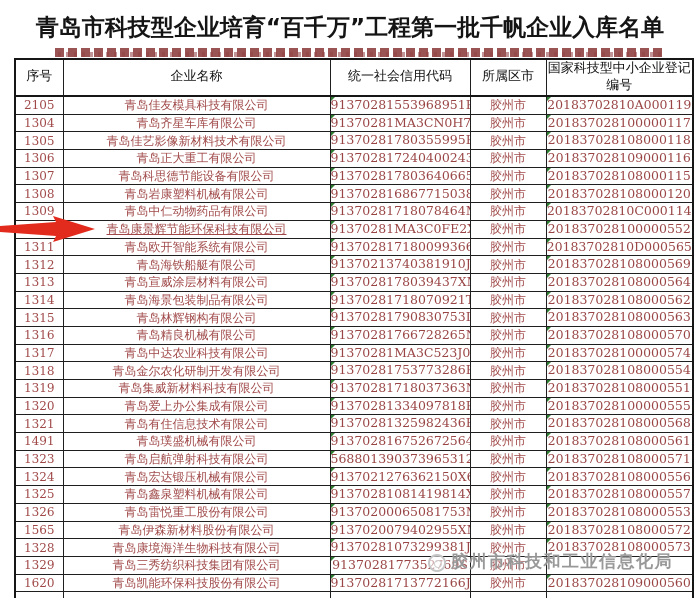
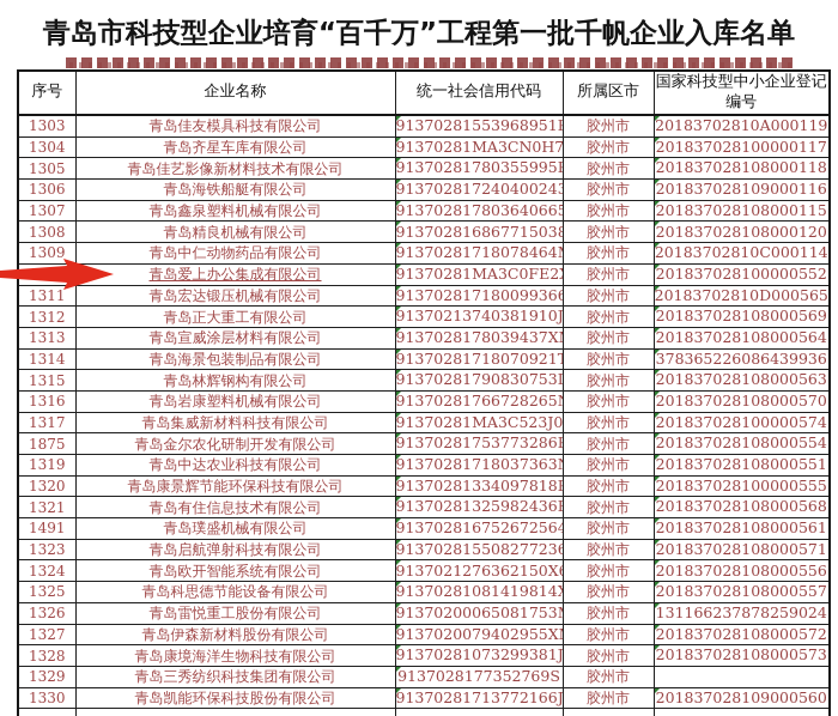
  青岛市科技型企业培育“百千万”工程第一批千帆企业入库名单
  序号	企业名称	统一社会信用代码	所属区市	国家科技型中小企业登记编号
- 2105	青岛佳友模具科技有限公司	91370281553968951	胶州市	20183702810A000119
+ 1303	青岛佳友模具科技有限公司	91370281553968951	胶州市	20183702810A000119
  1304	青岛齐星车库有限公司	91370281MA3CN0H7	胶州市	201837028100000117
  1305	青岛佳艺影像新材料技术有限公司	91370281780355995P	胶州市	201837028108000118
- 1306	青岛正大重工有限公司	913702817240400243	胶州市	201837028109000116
+ 1306	青岛海铁船艇有限公司	913702817240400243	胶州市	201837028109000116
- 1307	青岛科思德节能设备有限公司	913702817803640665	胶州市	201837028108000115
+ 1307	青岛鑫泉塑料机械有限公司	913702817803640665	胶州市	201837028108000115
- 1308	青岛岩康塑料机械有限公司	913702816867715038	胶州市	201837028108000120
+ 1308	青岛精良机械有限公司	913702816867715038	胶州市	201837028108000120
  1309	青岛中仁动物药品有限公司	91370281718078464	胶州市	20183702810C000114
- 	青岛康景辉节能环保科技有限公司	91370281MA3C0FE2	胶州市	201837028100000552
+ 	青岛爱上办公集成有限公司	91370281MA3C0FE2	胶州市	201837028100000552
- 1311	青岛欧开智能系统有限公司	913702817180099366	胶州市	20183702810D000565
+ 1311	青岛宏达锻压机械有限公司	913702817180099366	胶州市	20183702810D000565
- 1312	青岛海铁船艇有限公司	91370213740381910J	胶州市	201837028108000569
+ 1312	青岛正大重工有限公司	91370213740381910J	胶州市	201837028108000569
  1313	青岛宣威涂层材料有限公司	9137028178039437X	胶州市	201837028108000564
- 1314	青岛海景包装制品有限公司	91370281718070921T	胶州市	201837028108000562
+ 1314	青岛海景包装制品有限公司	91370281718070921T	胶州市	378365226086439936
  1315	青岛林辉钢构有限公司	91370281790830753	胶州市	201837028108000563
- 1316	青岛精良机械有限公司	91370281766728265	胶州市	201837028108000570
+ 1316	青岛岩康塑料机械有限公司	91370281766728265	胶州市	201837028108000570
- 1317	青岛中达农业科技有限公司	91370281MA3C523J0	胶州市	201837028100000574
+ 1317	青岛集威新材料科技有限公司	91370281MA3C523J0	胶州市	201837028100000574
- 1318	青岛金尔农化研制开发有限公司	91370281753773286	胶州市	201837028108000554
+ 1875	青岛金尔农化研制开发有限公司	91370281753773286	胶州市	201837028108000554
- 1319	青岛集威新材料科技有限公司	91370281718037363	胶州市	201837028108000551
+ 1319	青岛中达农业科技有限公司	91370281718037363	胶州市	201837028108000551
- 1320	青岛爱上办公集成有限公司	91370281334097818	胶州市	201837028100000555
+ 1320	青岛康景辉节能环保科技有限公司	91370281334097818	胶州市	201837028100000555
  1321	青岛有住信息技术有限公司	91370281325982436	胶州市	201837028108000568
  1491	青岛璞盛机械有限公司	913702816752672564	胶州市	201837028108000561
- 1323	青岛启航弹射科技有限公司	568801390373965312	胶州市	201837028108000571
+ 1323	青岛启航弹射科技有限公司	913702815508277236	胶州市	201837028108000571
- 1324	青岛宏达锻压机械有限公司	9137021276362150X	胶州市	201837028108000556
+ 1324	青岛欧开智能系统有限公司	9137021276362150X	胶州市	201837028108000556
- 1325	青岛鑫泉塑料机械有限公司	91370281081419814	胶州市	201837028108000557
+ 1325	青岛科思德节能设备有限公司	91370281081419814	胶州市	201837028108000557
- 1326	青岛雷悦重工股份有限公司	91370200065081753	胶州市	201837028108000553
+ 1326	青岛雷悦重工股份有限公司	91370200065081753	胶州市	131166237878259024
- 1565	青岛伊森新材料股份有限公司	9137020079402955X	胶州市	201837028108000572
+ 1327	青岛伊森新材料股份有限公司	9137020079402955X	胶州市	201837028108000572
  1328	青岛康境海洋生物科技有限公司	91370281073299381J	胶州市	201837028108000573
  1329	青岛三秀纺织科技集团有限公司	9137028177352769S	胶州市
- 1620	青岛凯能环保科技股份有限公司	91370281713772166J	胶州市	201837028109000560
+ 1330	青岛凯能环保科技股份有限公司	91370281713772166J	胶州市	201837028109000560
- 胶州市科技和工业信息化局
